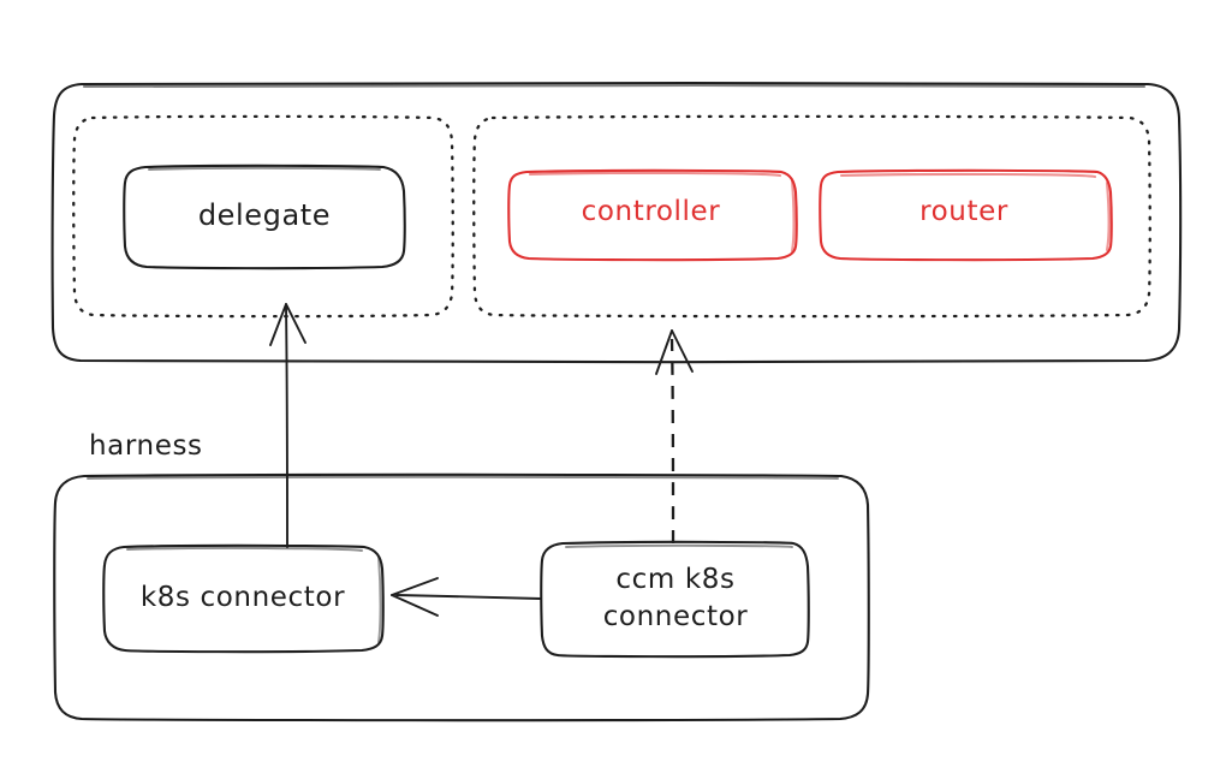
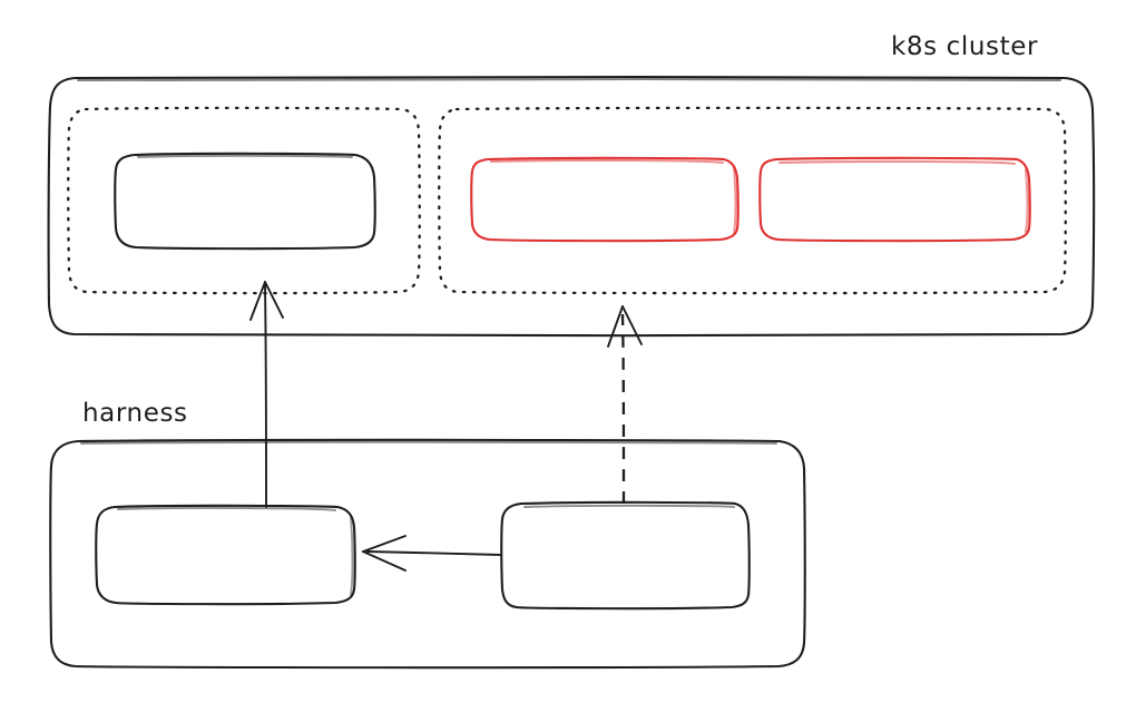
+ k8s cluster
  harness
- delegate
- controller
- router
- k8s connector
- ccm k8s
- connector
